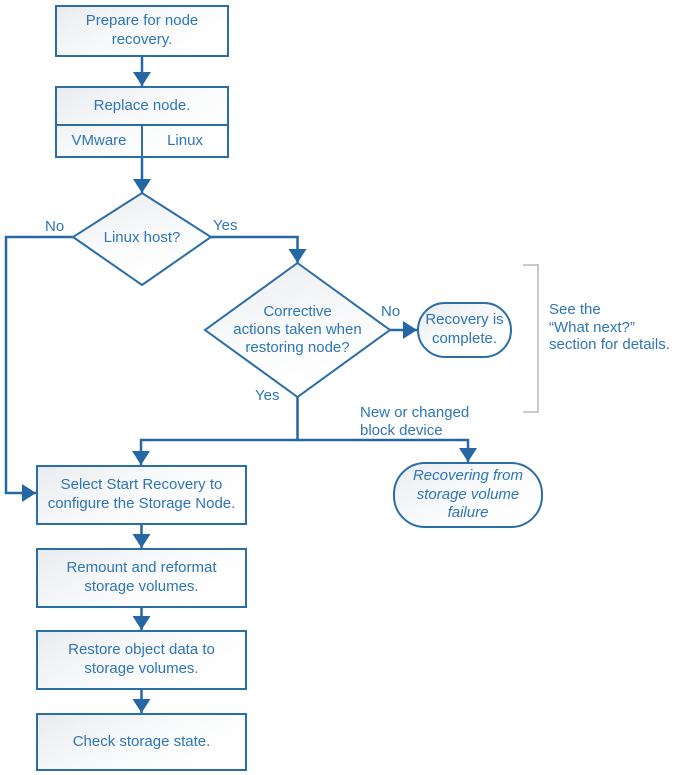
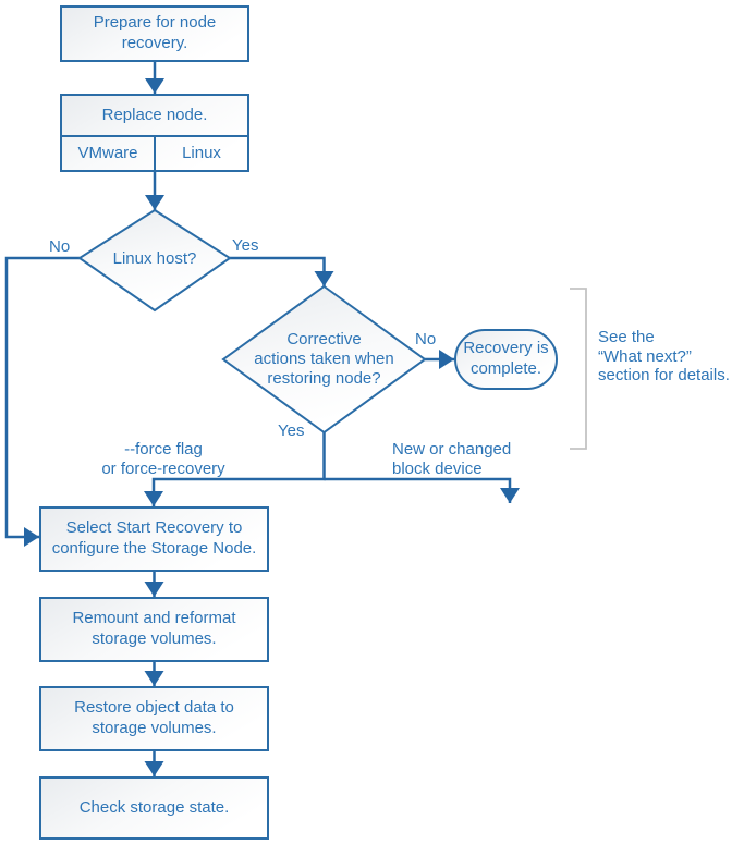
  Prepare for node
  recovery.
  Replace node.
  VMware
  Linux
  Select Start Recovery to
  configure the Storage Node.
  Remount and reformat
  storage volumes.
  Restore object data to
  storage volumes.
  Check storage state.
  Recovery is
  complete.
- Recovering from
- storage volume
- failure
  Linux host?
  Corrective
  actions taken when
  restoring node?
  No
  Yes
  No
  Yes
+ --force flag
+ or force-recovery
  New or changed
  block device
  See the
  “What next?”
  section for details.
